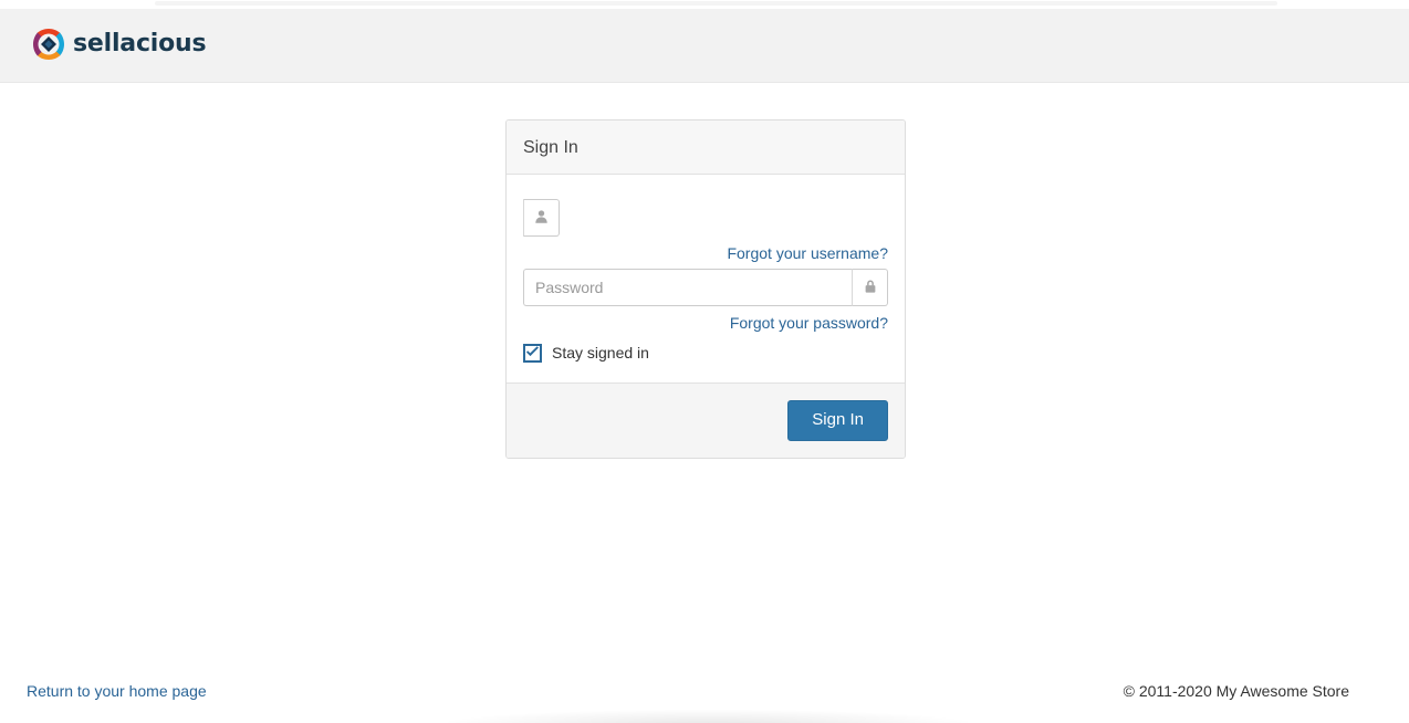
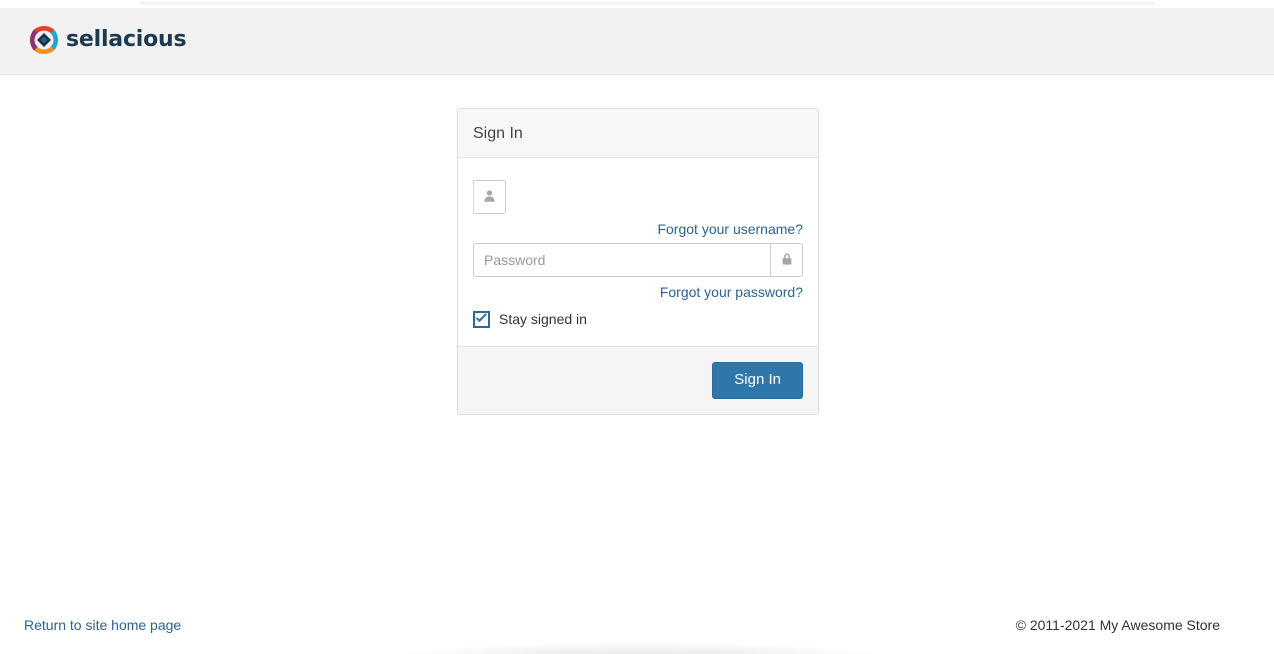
  sellacious
  Sign In
  Forgot your username?
  Password
  Forgot your password?
  Stay signed in
  Sign In
- Return to your home page
+ Return to site home page
- © 2011-2020 My Awesome Store
+ © 2011-2021 My Awesome Store
